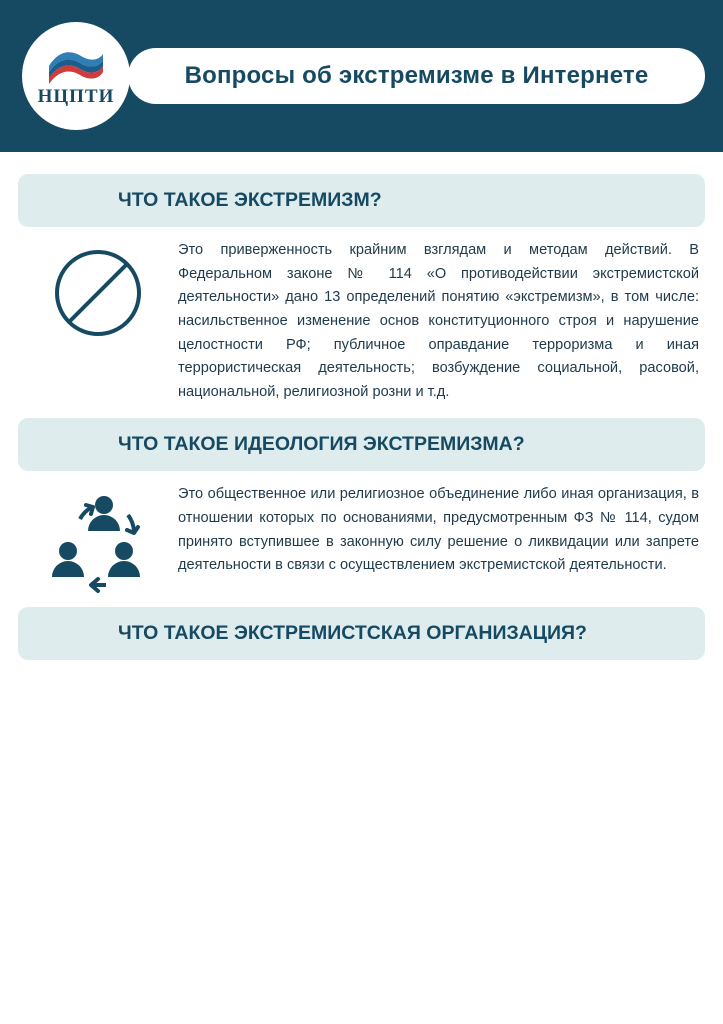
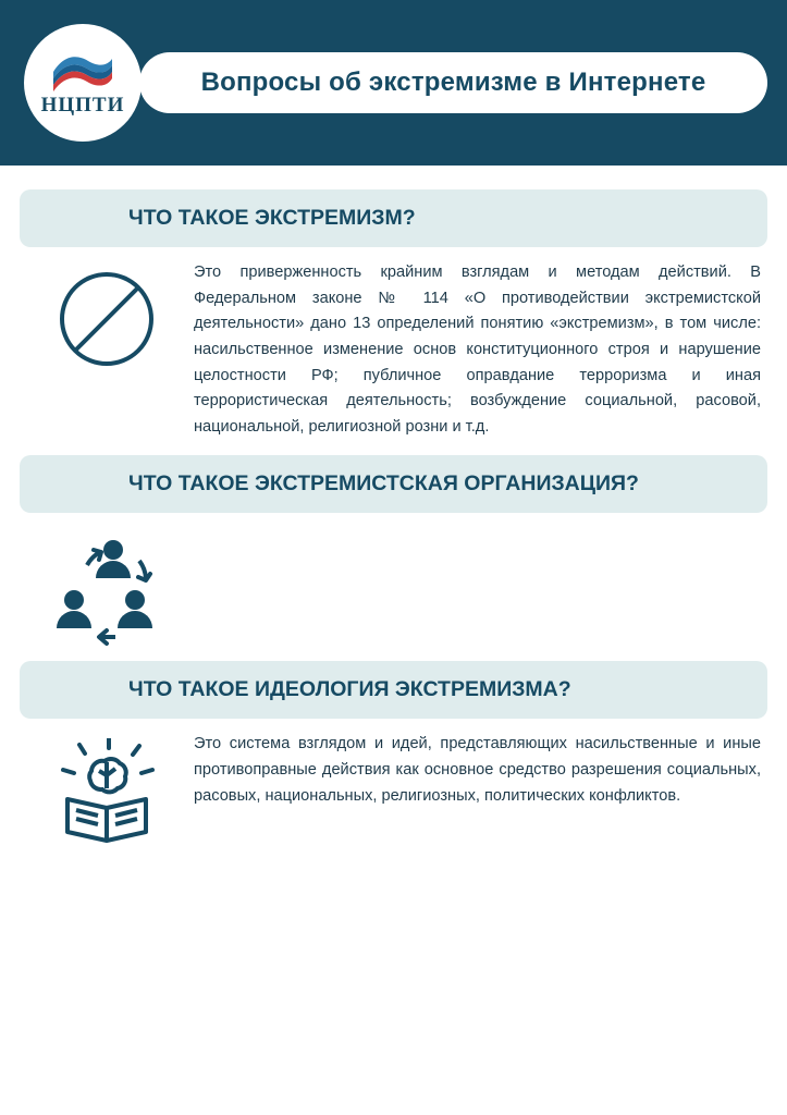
  НЦПТИ
  Вопросы об экстремизме в Интернете
  ЧТО ТАКОЕ ЭКСТРЕМИЗМ?
  Это приверженность крайним взглядам и методам действий. В Федеральном законе № 114 «О противодействии экстремистской деятельности» дано 13 определений понятию «экстремизм», в том числе: насильственное изменение основ конституционного строя и нарушение целостности РФ; публичное оправдание терроризма и иная террористическая деятельность; возбуждение социальной, расовой, национальной, религиозной розни и т.д.
- ЧТО ТАКОЕ ИДЕОЛОГИЯ ЭКСТРЕМИЗМА?
+ ЧТО ТАКОЕ ЭКСТРЕМИСТСКАЯ ОРГАНИЗАЦИЯ?
- Это общественное или религиозное объединение либо иная организация, в отношении которых по основаниями, предусмотренным ФЗ № 114, судом принято вступившее в законную силу решение о ликвидации или запрете деятельности в связи с осуществлением экстремистской деятельности.
- ЧТО ТАКОЕ ЭКСТРЕМИСТСКАЯ ОРГАНИЗАЦИЯ?
+ ЧТО ТАКОЕ ИДЕОЛОГИЯ ЭКСТРЕМИЗМА?
+ Это система взглядом и идей, представляющих насильственные и иные противоправные действия как основное средство разрешения социальных, расовых, национальных, религиозных, политических конфликтов.
